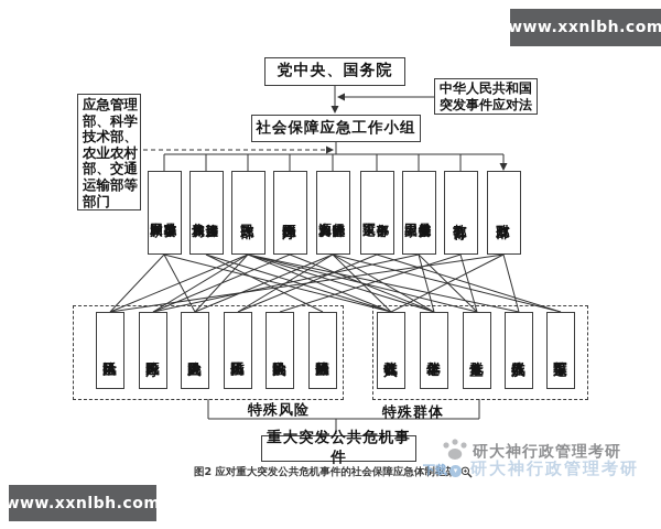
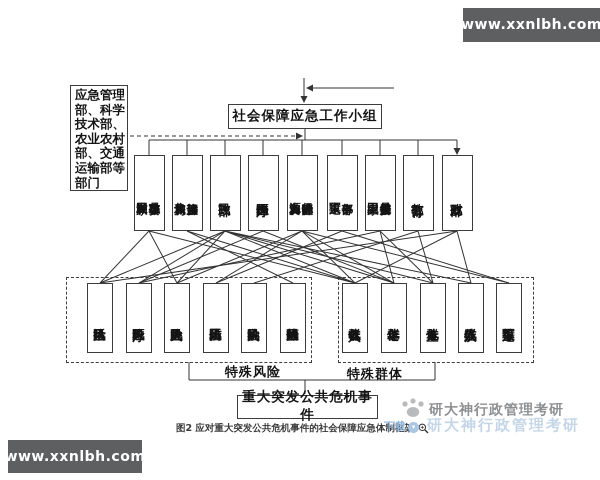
  www.xxnlbh.com
- 党中央、国务院
- 中华人民共和国
- 突发事件应对法
  应急管理部、科学技术部、农业农村部、交通运输部等部门
  社会保障应急工作小组
  特殊风险
  特殊群体
  重大突发公共危机事件
  图2 应对重大突发公共危机事件的社会保障应急体制框
  下载
  ▾
  研大神行政管理考研
  研大神行政管理考研
  www.xxnlbh.com
